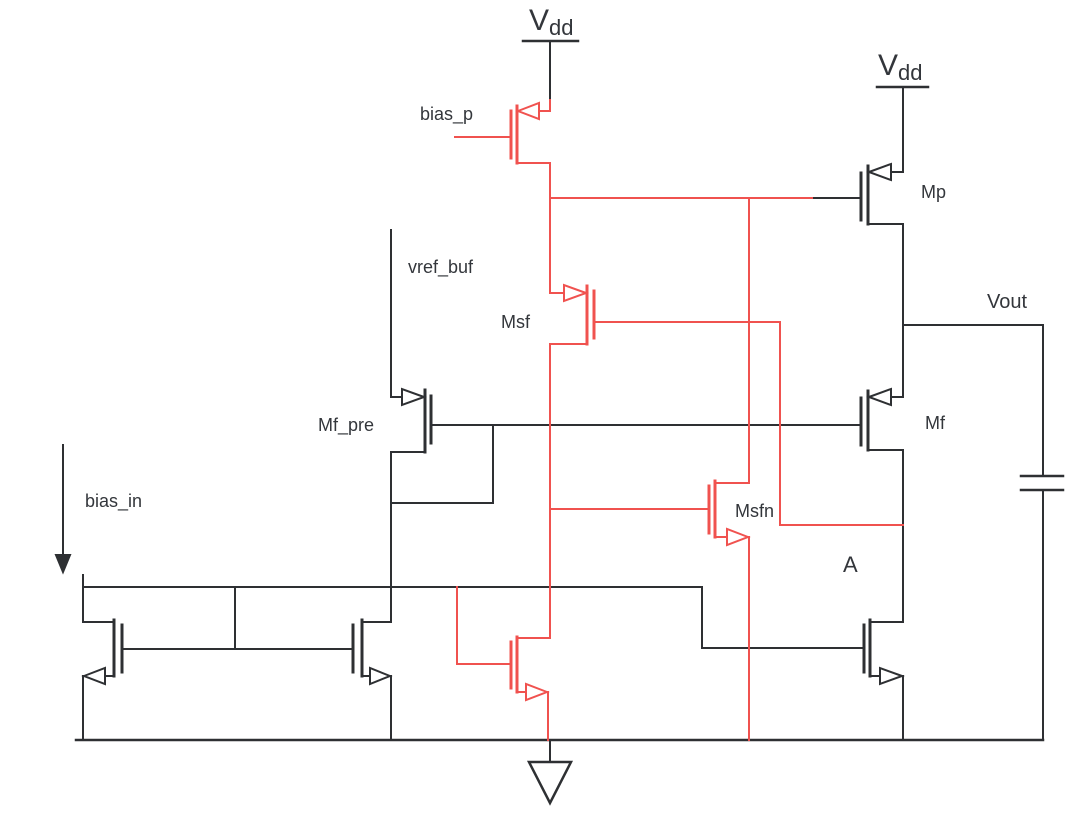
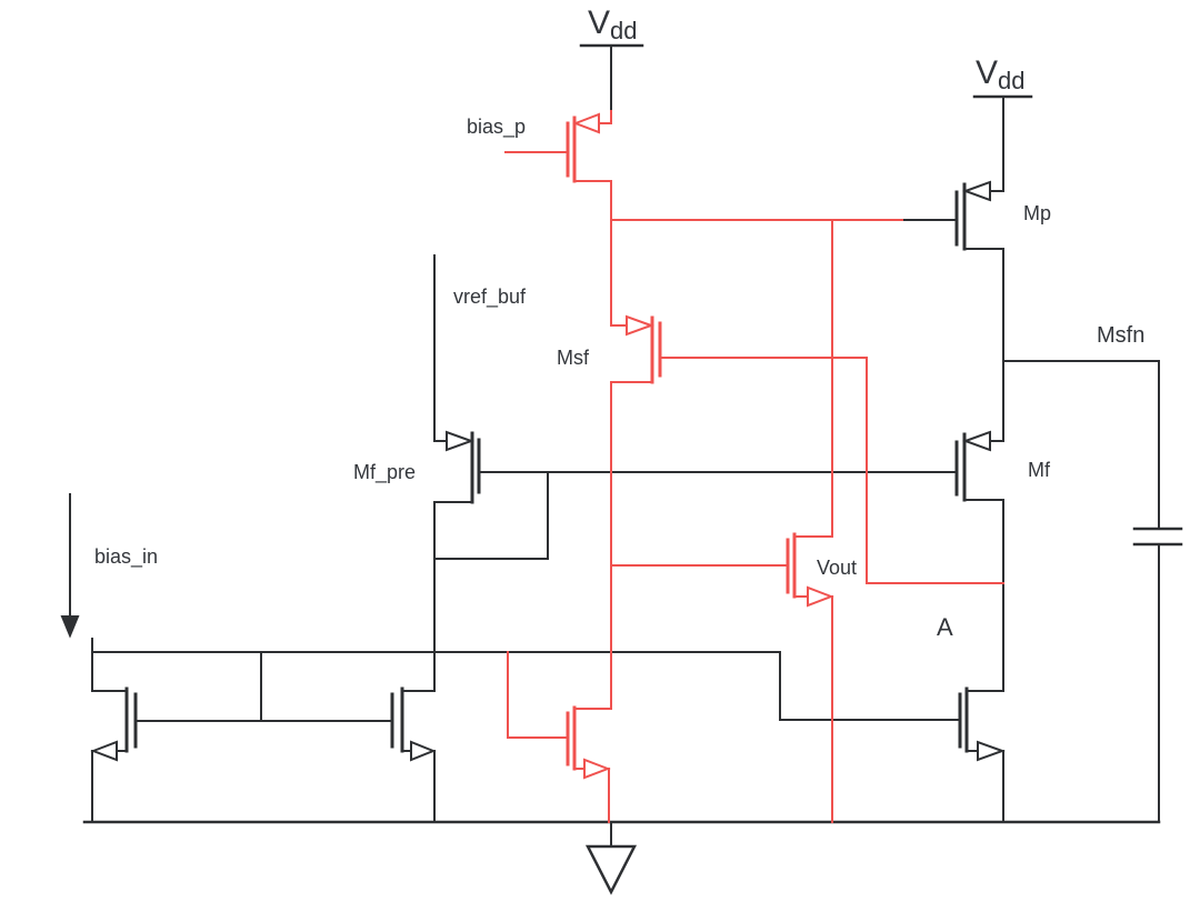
  Vdd
  Vdd
  bias_p
  vref_buf
  Msf
  Mf_pre
  bias_in
- Msfn
+ Vout
  A
  Mp
- Vout
+ Msfn
  Mf
